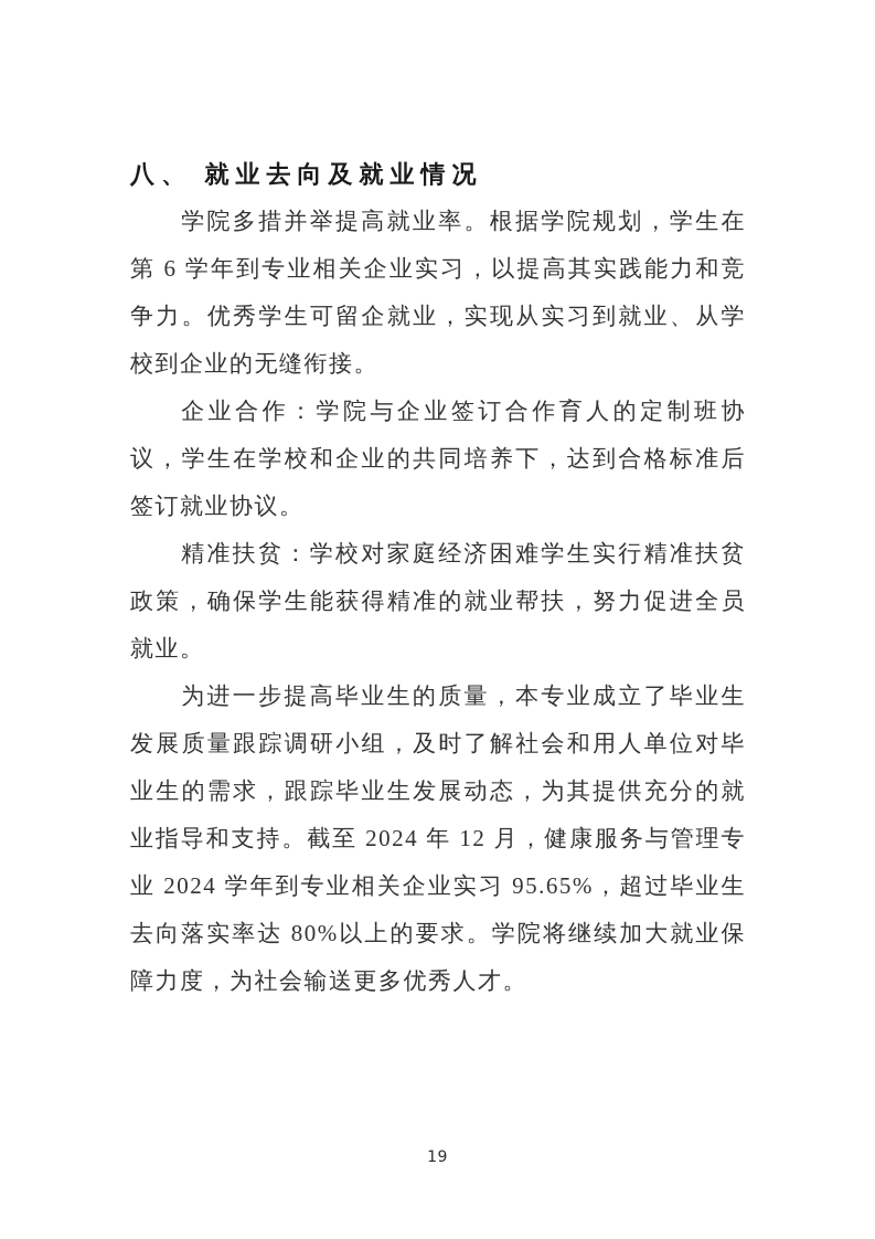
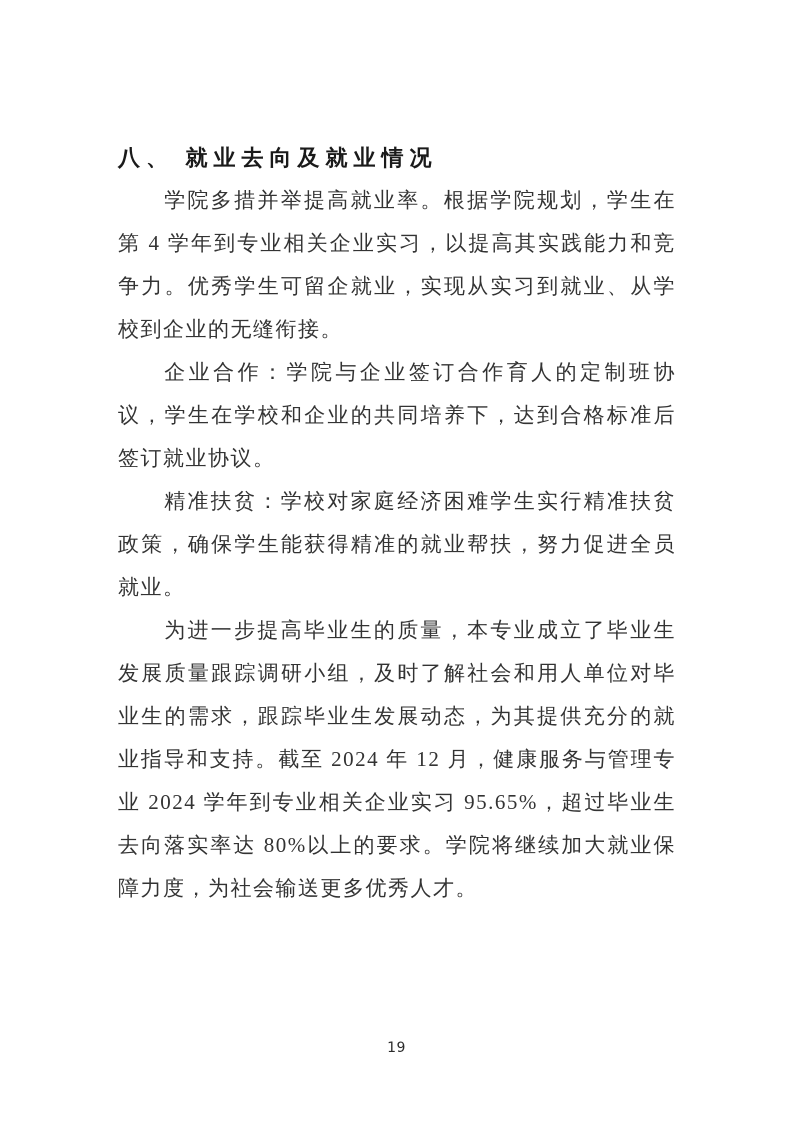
  八、 就业去向及就业情况
- 学院多措并举提高就业率。根据学院规划，学生在第 6 学年到专业相关企业实习，以提高其实践能力和竞争力。优秀学生可留企就业，实现从实习到就业、从学校到企业的无缝衔接。
+ 学院多措并举提高就业率。根据学院规划，学生在第 4 学年到专业相关企业实习，以提高其实践能力和竞争力。优秀学生可留企就业，实现从实习到就业、从学校到企业的无缝衔接。
  企业合作：学院与企业签订合作育人的定制班协议，学生在学校和企业的共同培养下，达到合格标准后签订就业协议。
  精准扶贫：学校对家庭经济困难学生实行精准扶贫政策，确保学生能获得精准的就业帮扶，努力促进全员就业。
  为进一步提高毕业生的质量，本专业成立了毕业生发展质量跟踪调研小组，及时了解社会和用人单位对毕业生的需求，跟踪毕业生发展动态，为其提供充分的就业指导和支持。截至 2024 年 12 月，健康服务与管理专业 2024 学年到专业相关企业实习 95.65%，超过毕业生去向落实率达 80%以上的要求。学院将继续加大就业保障力度，为社会输送更多优秀人才。
  19
